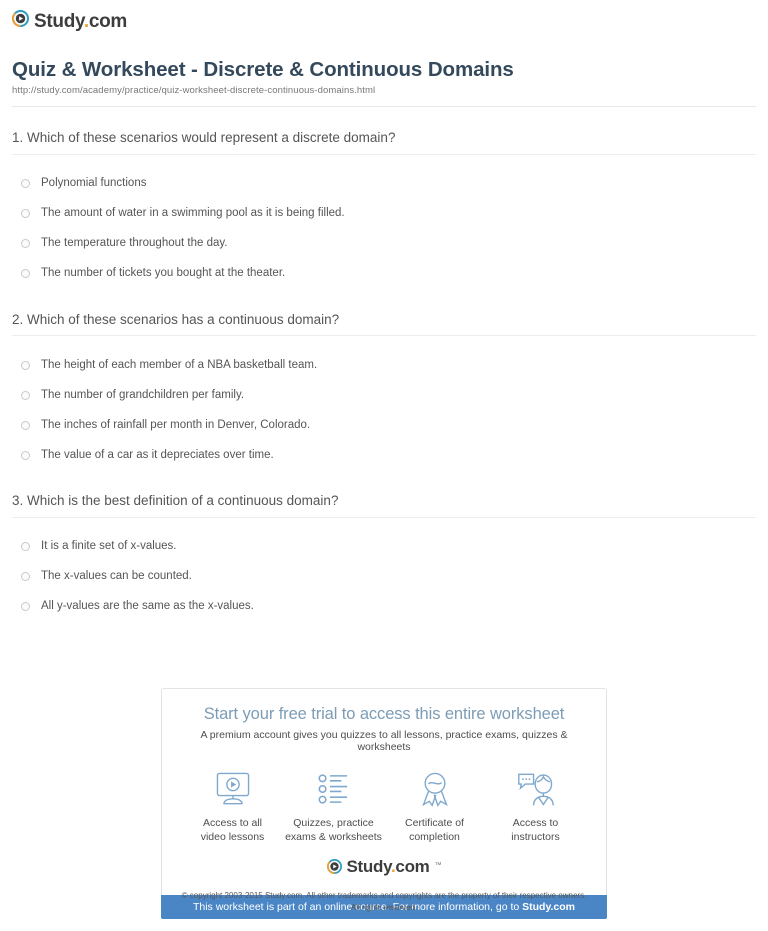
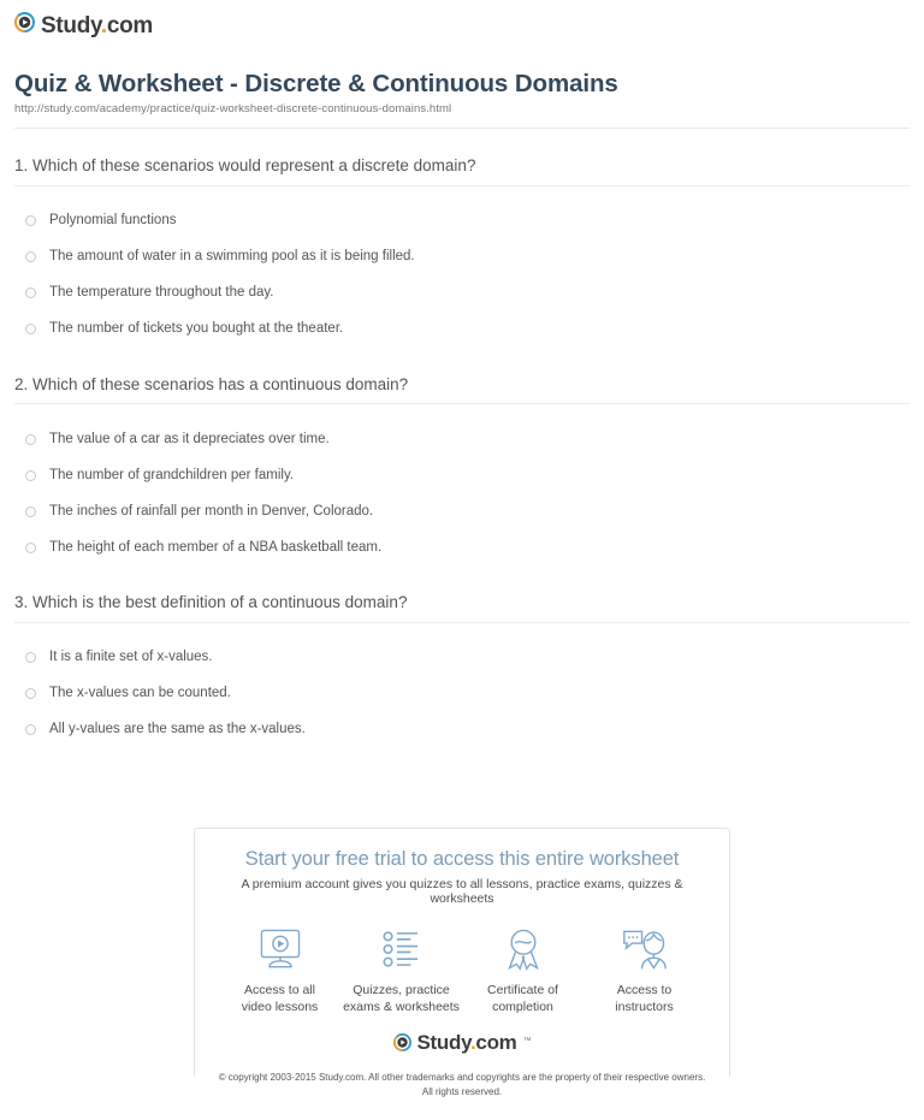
  Study.com
  Quiz & Worksheet - Discrete & Continuous Domains
  http://study.com/academy/practice/quiz-worksheet-discrete-continuous-domains.html
  1. Which of these scenarios would represent a discrete domain?
  Polynomial functions
  The amount of water in a swimming pool as it is being filled.
  The temperature throughout the day.
  The number of tickets you bought at the theater.
  2. Which of these scenarios has a continuous domain?
- The height of each member of a NBA basketball team.
+ The value of a car as it depreciates over time.
  The number of grandchildren per family.
  The inches of rainfall per month in Denver, Colorado.
- The value of a car as it depreciates over time.
+ The height of each member of a NBA basketball team.
  3. Which is the best definition of a continuous domain?
  It is a finite set of x-values.
  The x-values can be counted.
  All y-values are the same as the x-values.
  Start your free trial to access this entire worksheet
  A premium account gives you quizzes to all lessons, practice exams, quizzes & worksheets
  Access to all
  video lessons
  Quizzes, practice
  exams & worksheets
  Certificate of
  completion
  Access to
  instructors
  Study.com
- This worksheet is part of an online course. For more information, go to Study.com
  © copyright 2003-2015 Study.com. All other trademarks and copyrights are the property of their respective owners.
  All rights reserved.
